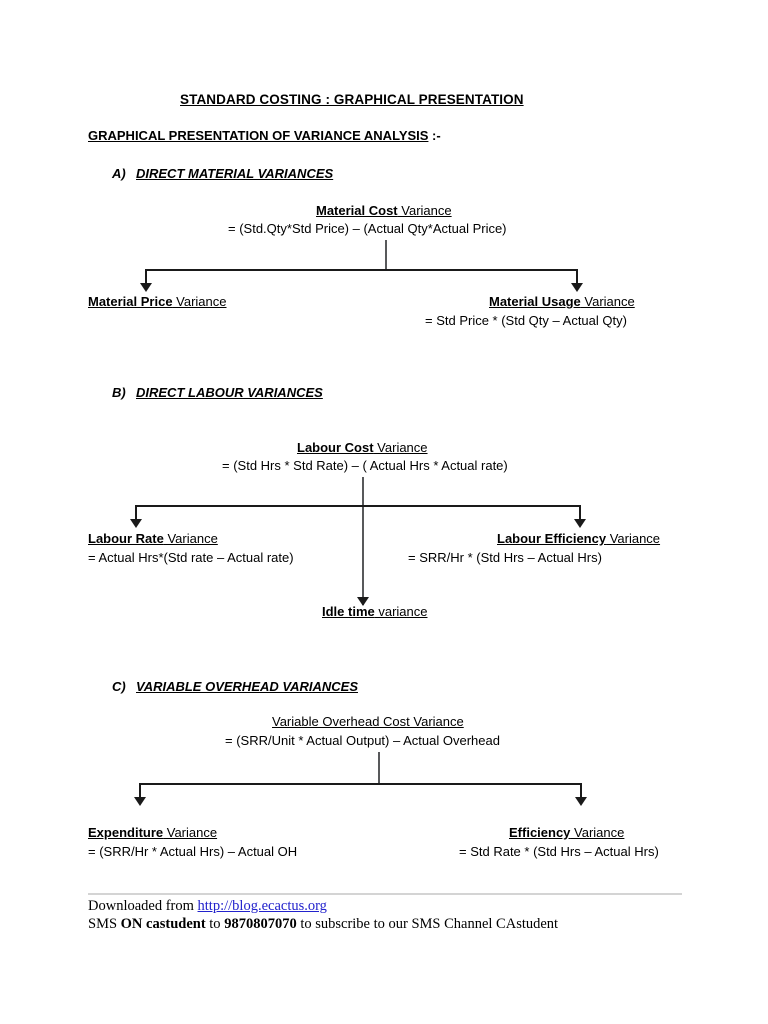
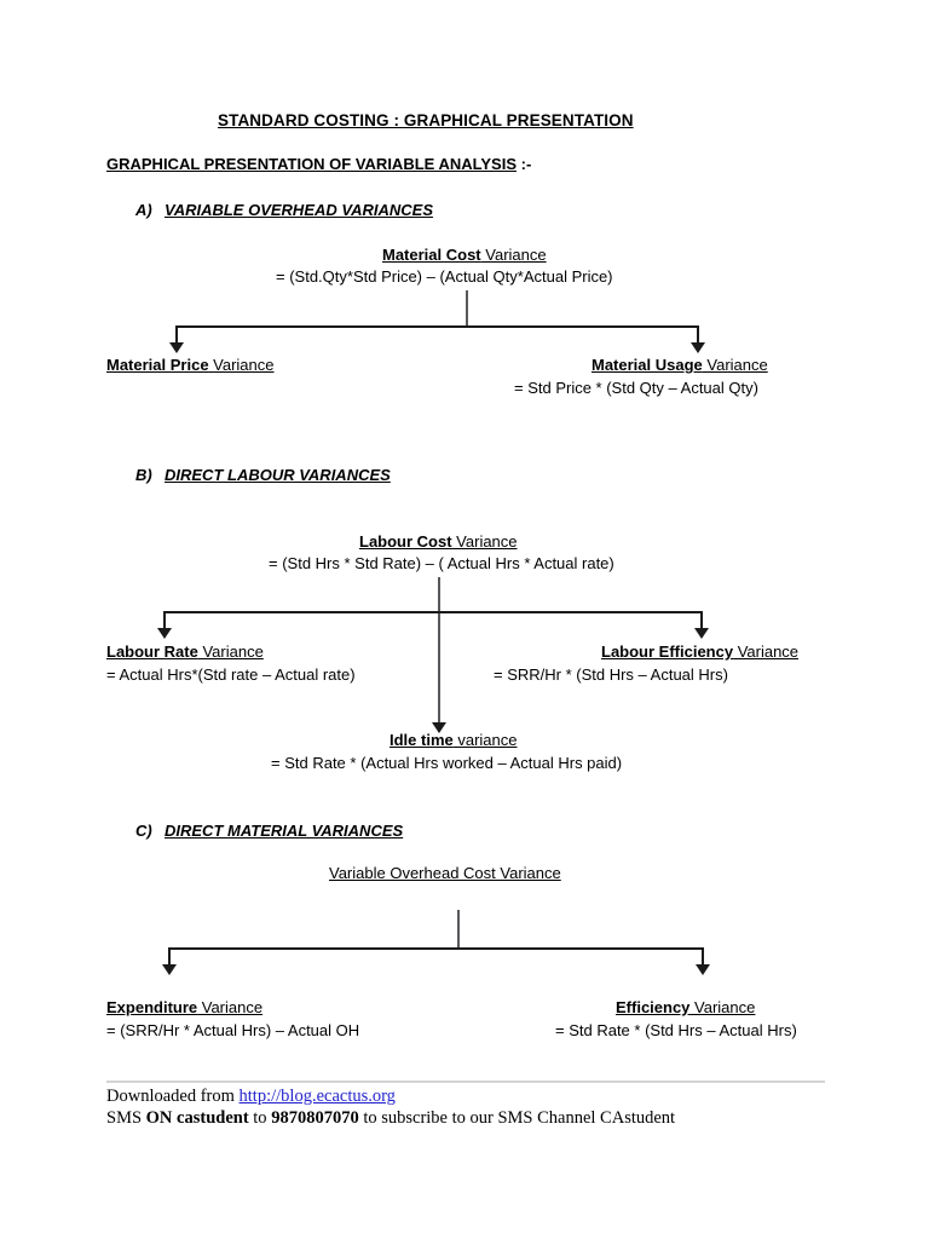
  STANDARD COSTING : GRAPHICAL PRESENTATION
- GRAPHICAL PRESENTATION OF VARIANCE ANALYSIS :-
+ GRAPHICAL PRESENTATION OF VARIABLE ANALYSIS :-
  A)
- DIRECT MATERIAL VARIANCES
+ VARIABLE OVERHEAD VARIANCES
  Material Cost Variance
  = (Std.Qty*Std Price) – (Actual Qty*Actual Price)
  Material Price Variance
  Material Usage Variance
  = Std Price * (Std Qty – Actual Qty)
  B)
  DIRECT LABOUR VARIANCES
  Labour Cost Variance
  = (Std Hrs * Std Rate) – ( Actual Hrs * Actual rate)
  Labour Rate Variance
  = Actual Hrs*(Std rate – Actual rate)
  Labour Efficiency Variance
  = SRR/Hr * (Std Hrs – Actual Hrs)
  Idle time variance
+ = Std Rate * (Actual Hrs worked – Actual Hrs paid)
  C)
- VARIABLE OVERHEAD VARIANCES
+ DIRECT MATERIAL VARIANCES
  Variable Overhead Cost Variance
- = (SRR/Unit * Actual Output) – Actual Overhead
  Expenditure Variance
  = (SRR/Hr * Actual Hrs) – Actual OH
  Efficiency Variance
  = Std Rate * (Std Hrs – Actual Hrs)
  Downloaded from http://blog.ecactus.org
  SMS ON castudent to 9870807070 to subscribe to our SMS Channel CAstudent
